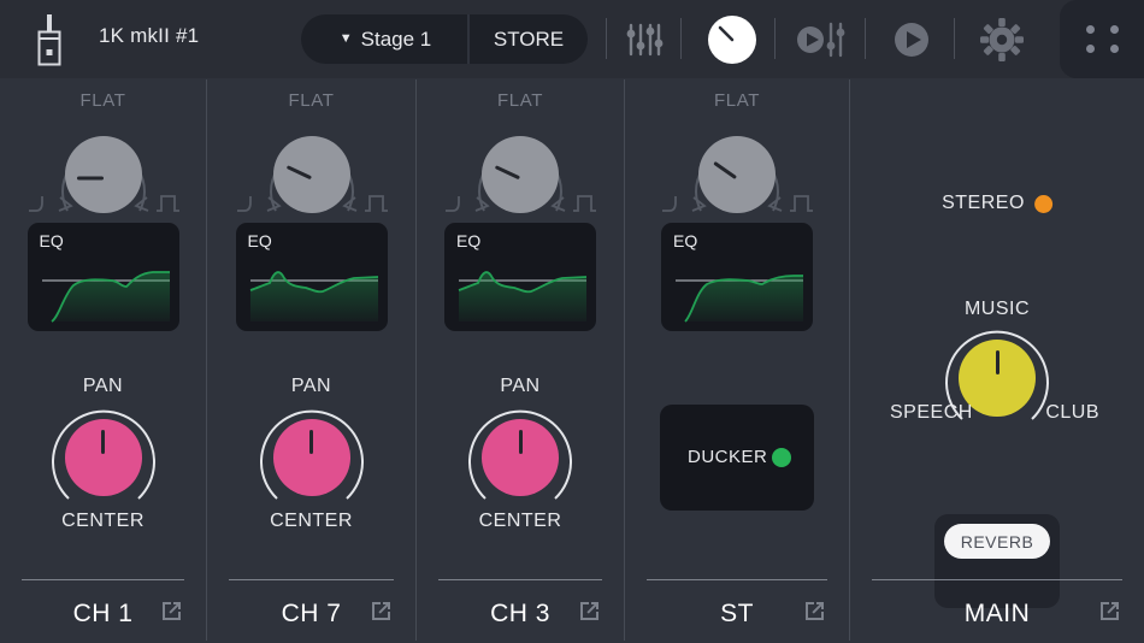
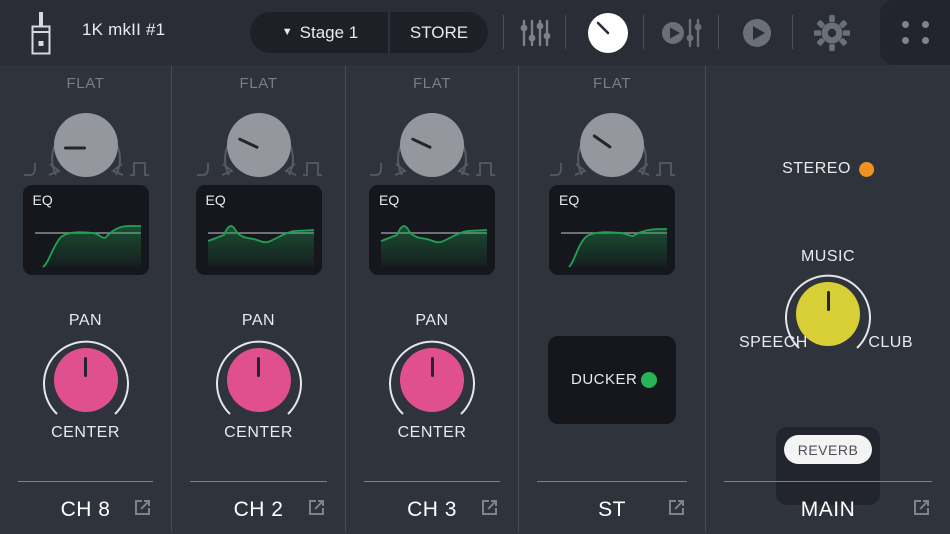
  1K mkII #1
  ▼
  Stage 1
  STORE
  FLAT
  EQ
  PAN
  CENTER
- CH 1
+ CH 8
  FLAT
  EQ
  PAN
  CENTER
- CH 7
+ CH 2
  FLAT
  EQ
  PAN
  CENTER
  CH 3
  FLAT
  EQ
  DUCKER
  ST
  STEREO
  MUSIC
  SPEECH
  CLUB
  REVERB
  MAIN
